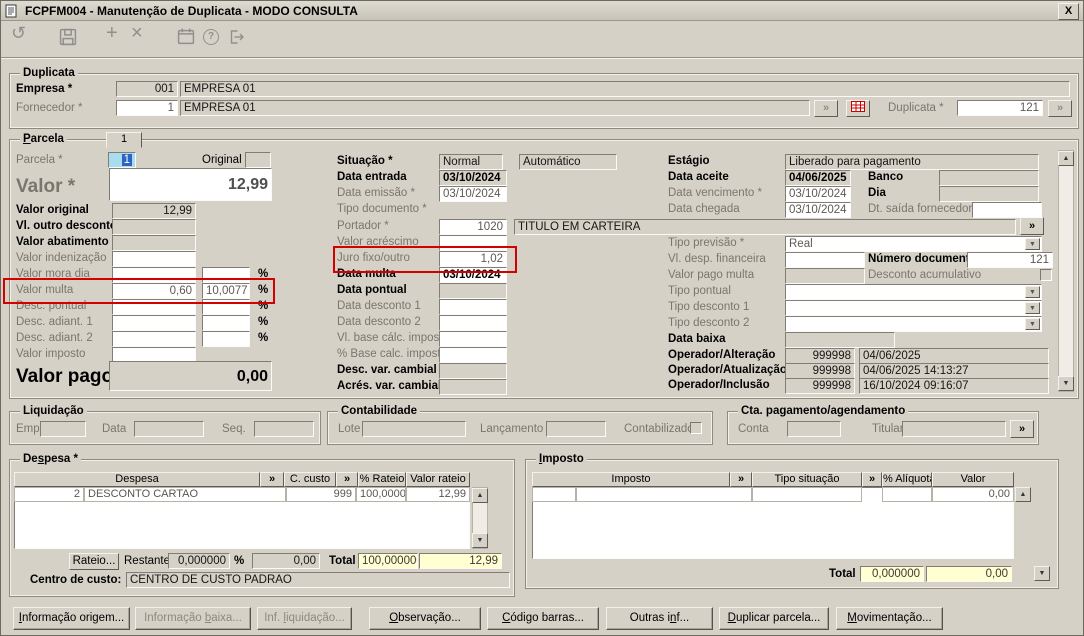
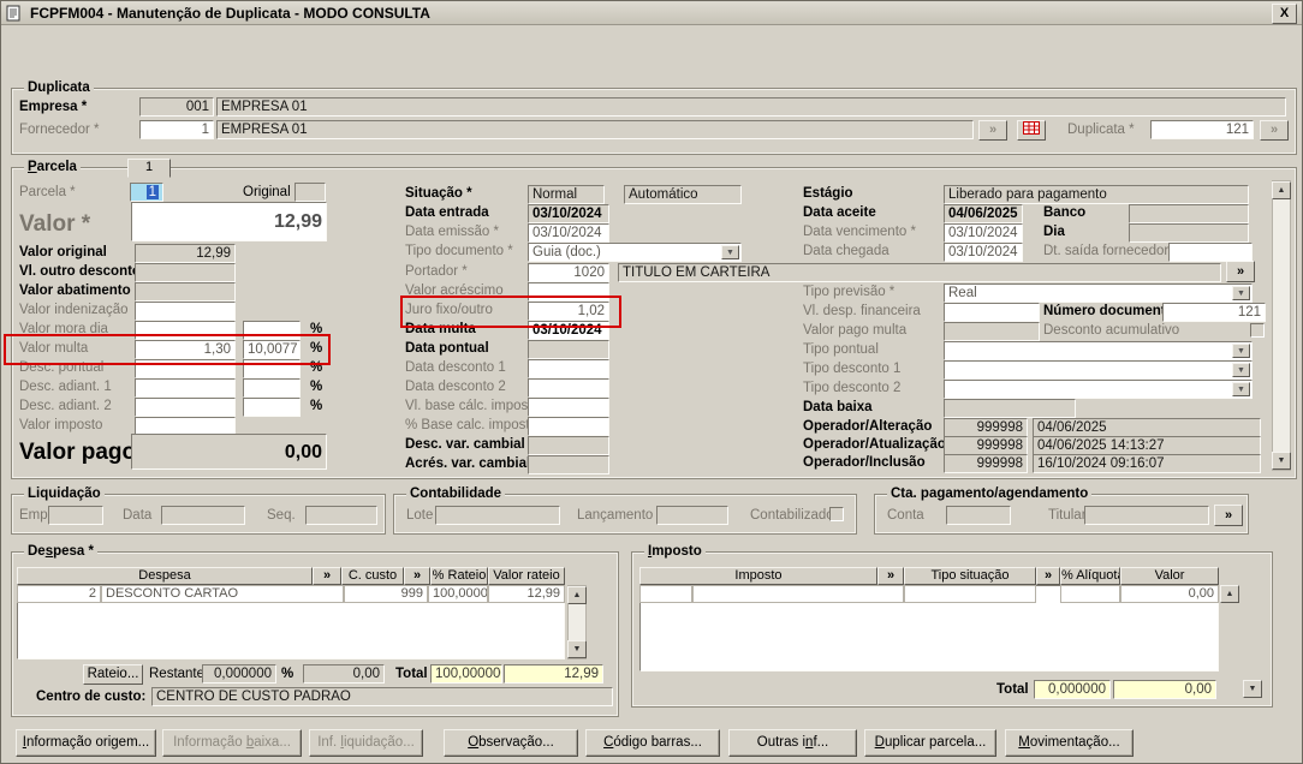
  FCPFM004 - Manutenção de Duplicata - MODO CONSULTA
  X
- ↺
- +
- ×
- ?
  Duplicata
  Empresa *
  001
  EMPRESA 01
  Fornecedor *
  1
  EMPRESA 01
  »
  Duplicata *
  121
  »
  Parcela
  1
  Parcela *
  1
  Original
  Valor *
  12,99
  Valor original
  12,99
  Vl. outro descont
  Valor abatimento
  Valor indenização
  Valor mora dia
  %
  Valor multa
- 0,60
+ 1,30
  10,0077
  %
  Desc. pontual
  %
  Desc. adiant. 1
  %
  Desc. adiant. 2
  %
  Valor imposto
  Valor pago
  0,00
  Situação *
  Normal
  Automático
  Data entrada
  03/10/2024
  Data emissão *
  03/10/2024
  Tipo documento *
+ Guia (doc.)
  Portador *
  1020
  TITULO EM CARTEIRA
  »
  Valor acréscimo
  Juro fixo/outro
  1,02
  Data multa
  03/10/2024
  Data pontual
  Data desconto 1
  Data desconto 2
  Vl. base cálc. impos
  % Base calc. impos
  Desc. var. cambial
  Acrés. var. cambia
  Estágio
  Liberado para pagamento
  Data aceite
  04/06/2025
  Banco
  Data vencimento *
  03/10/2024
  Dia
  Data chegada
  03/10/2024
  Dt. saída fornecedor
  Tipo previsão *
  Real
  Vl. desp. financeira
  Número documen
  121
  Valor pago multa
  Desconto acumulativo
  Tipo pontual
  Tipo desconto 1
  Tipo desconto 2
  Data baixa
  Operador/Alteração
  999998
  04/06/2025
  Operador/Atualização
  999998
  04/06/2025 14:13:27
  Operador/Inclusão
  999998
  16/10/2024 09:16:07
  Liquidação
  Emp
  Data
  Seq.
  Contabilidade
  Lote
  Lançamento
  Contabilizad
  Cta. pagamento/agendamento
  Conta
  Titula
  »
  Despesa *
  Despesa
  »
  C. custo
  »
  % Rateio
  Valor rateio
  2
  DESCONTO CARTAO
  999
  100,0000
  12,99
  Rateio...
  Restante
  0,000000
  %
  0,00
  Total
  100,00000
  12,99
  Centro de custo:
  CENTRO DE CUSTO PADRAO
  Imposto
  Imposto
  »
  Tipo situação
  »
  % Alíquot
  Valor
  0,00
  Total
  0,000000
  0,00
  Informação origem...
  Informação baixa...
  Inf. liquidação...
  Observação...
  Código barras...
  Outras inf...
  Duplicar parcela...
  Movimentação...
